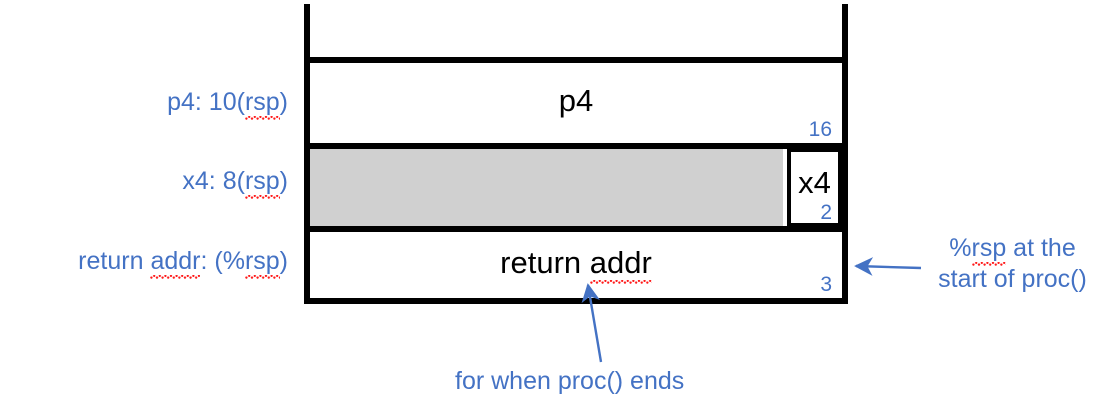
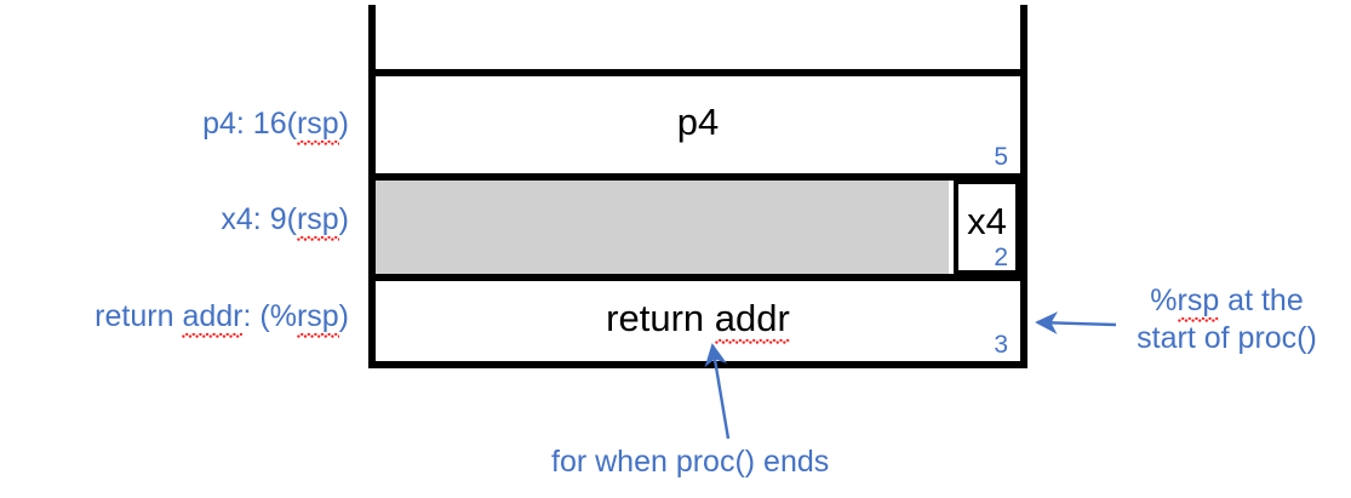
- p4: 10(rsp)
+ p4: 16(rsp)
- x4: 8(rsp)
+ x4: 9(rsp)
  return addr: (%rsp)
  p4
- 16
+ 5
  x4
  2
  return addr
  3
  %rsp at the
  start of proc()
  for when proc() ends
